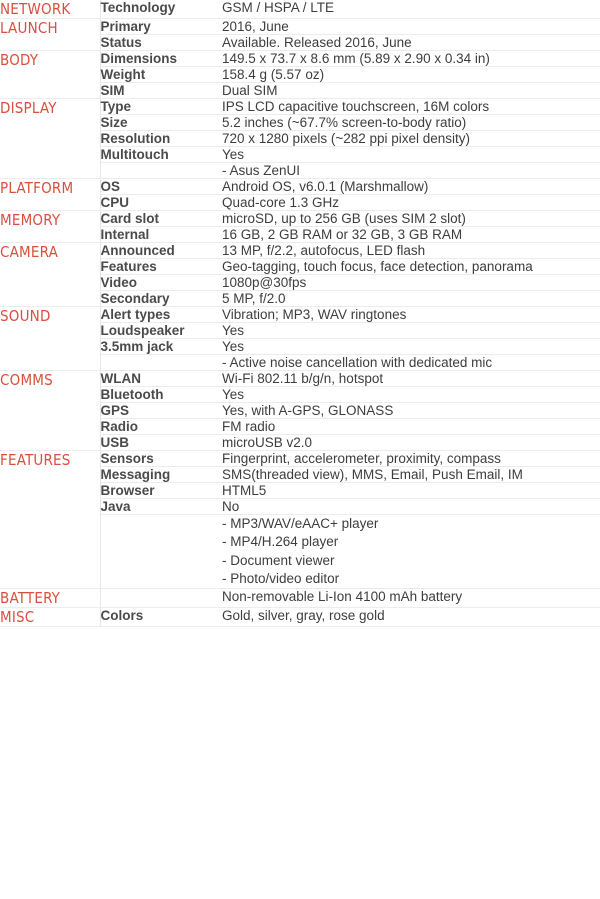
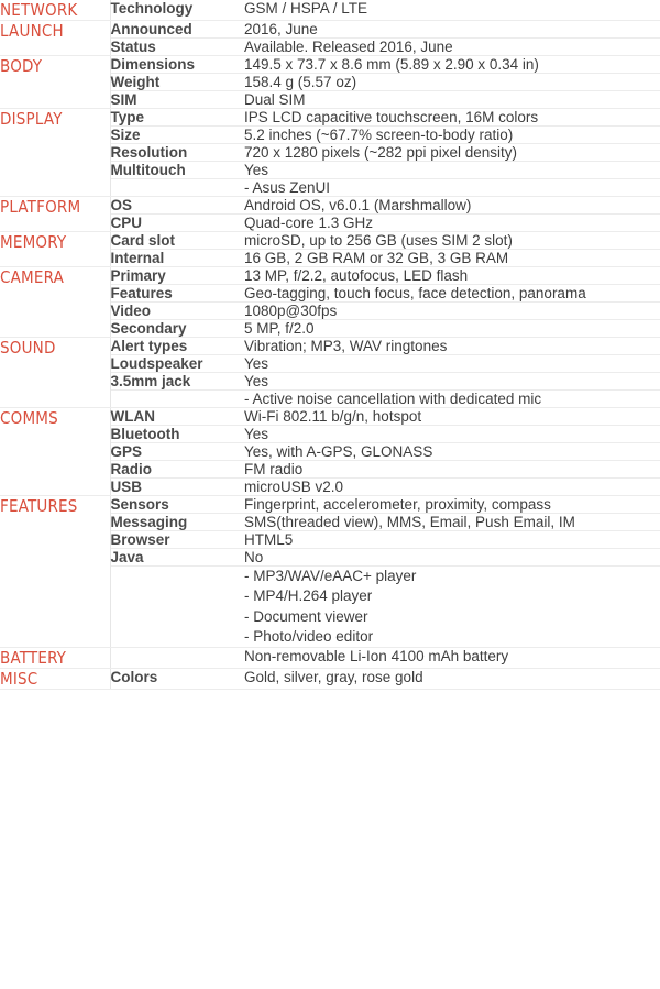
  NETWORK	Technology	GSM / HSPA / LTE
- LAUNCH	Primary	2016, June
+ LAUNCH	Announced	2016, June
  Status	Available. Released 2016, June
  BODY	Dimensions	149.5 x 73.7 x 8.6 mm (5.89 x 2.90 x 0.34 in)
  Weight	158.4 g (5.57 oz)
  SIM	Dual SIM
  DISPLAY	Type	IPS LCD capacitive touchscreen, 16M colors
  Size	5.2 inches (~67.7% screen-to-body ratio)
  Resolution	720 x 1280 pixels (~282 ppi pixel density)
  Multitouch	Yes
  	- Asus ZenUI
  PLATFORM	OS	Android OS, v6.0.1 (Marshmallow)
  CPU	Quad-core 1.3 GHz
  MEMORY	Card slot	microSD, up to 256 GB (uses SIM 2 slot)
  Internal	16 GB, 2 GB RAM or 32 GB, 3 GB RAM
- CAMERA	Announced	13 MP, f/2.2, autofocus, LED flash
+ CAMERA	Primary	13 MP, f/2.2, autofocus, LED flash
  Features	Geo-tagging, touch focus, face detection, panorama
  Video	1080p@30fps
  Secondary	5 MP, f/2.0
  SOUND	Alert types	Vibration; MP3, WAV ringtones
  Loudspeaker	Yes
  3.5mm jack	Yes
  	- Active noise cancellation with dedicated mic
  COMMS	WLAN	Wi-Fi 802.11 b/g/n, hotspot
  Bluetooth	Yes
  GPS	Yes, with A-GPS, GLONASS
  Radio	FM radio
  USB	microUSB v2.0
  FEATURES	Sensors	Fingerprint, accelerometer, proximity, compass
  Messaging	SMS(threaded view), MMS, Email, Push Email, IM
  Browser	HTML5
  Java	No
  	- MP3/WAV/eAAC+ player - MP4/H.264 player - Document viewer - Photo/video editor
  BATTERY		Non-removable Li-Ion 4100 mAh battery
  MISC	Colors	Gold, silver, gray, rose gold
